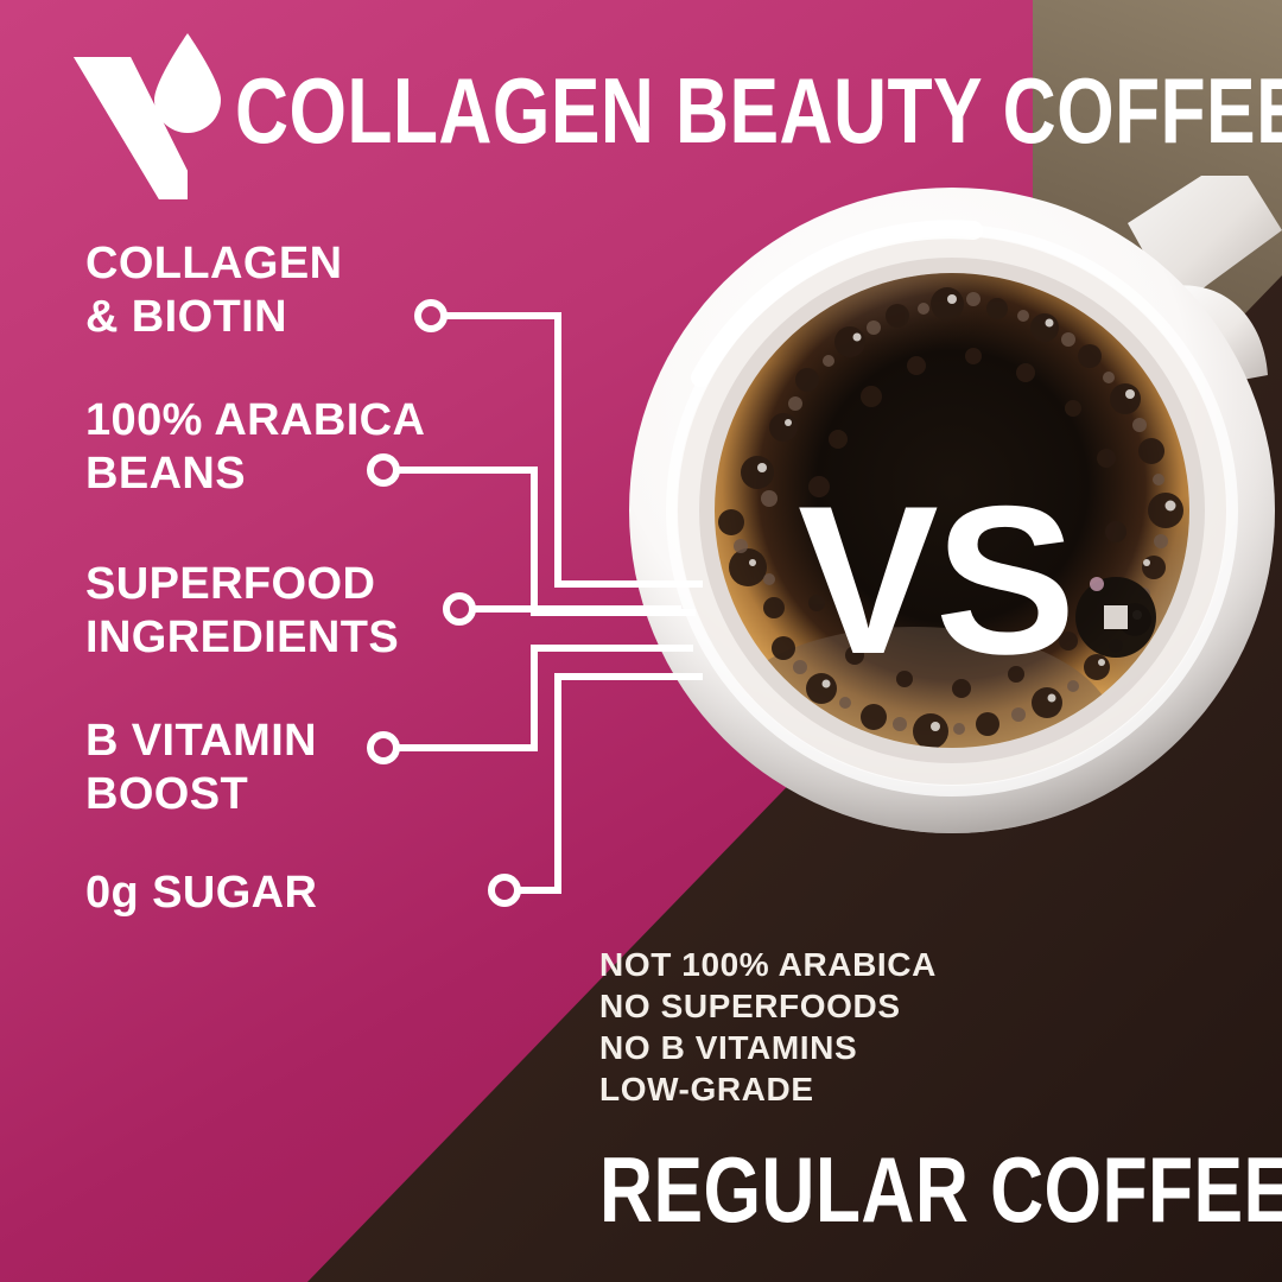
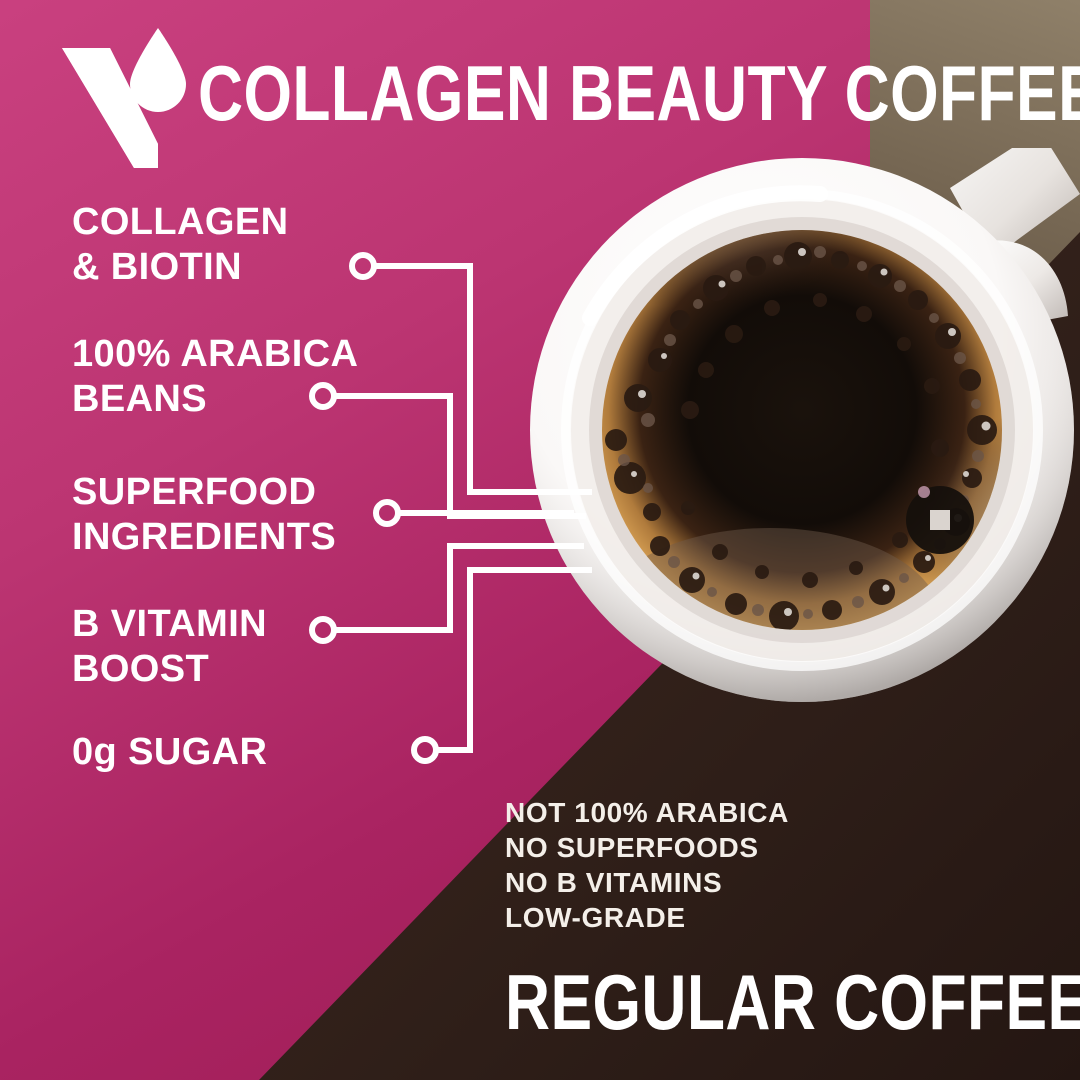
  COLLAGEN BEAUTY
  COLLAGEN
  & BIOTIN
  100% ARABICA
  BEANS
  SUPERFOOD
  INGREDIENTS
  B VITAMIN
  BOOST
  0g SUGAR
- VS
  NOT 100% ARABICA
  NO SUPERFOODS
  NO B VITAMINS
  LOW-GRADE
  REGULAR COFFEE
